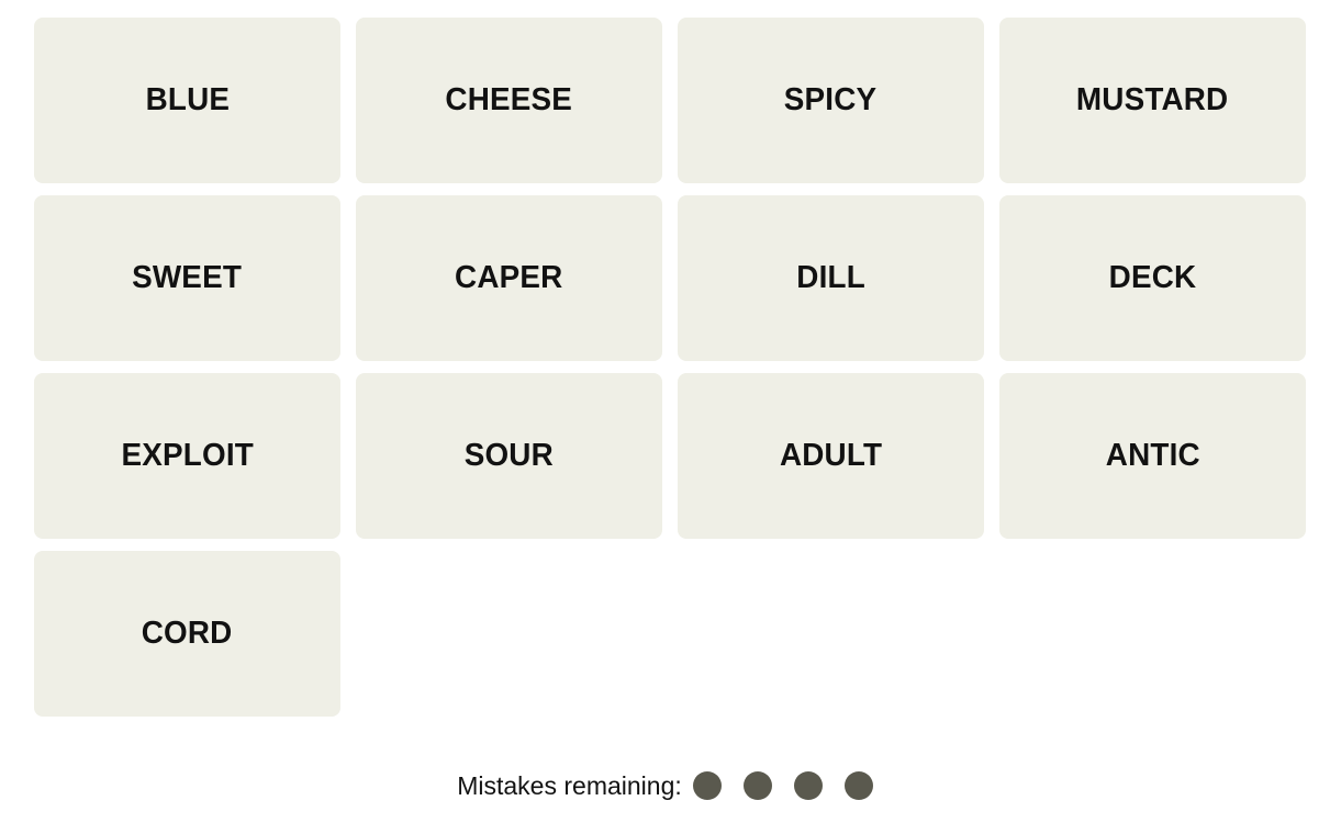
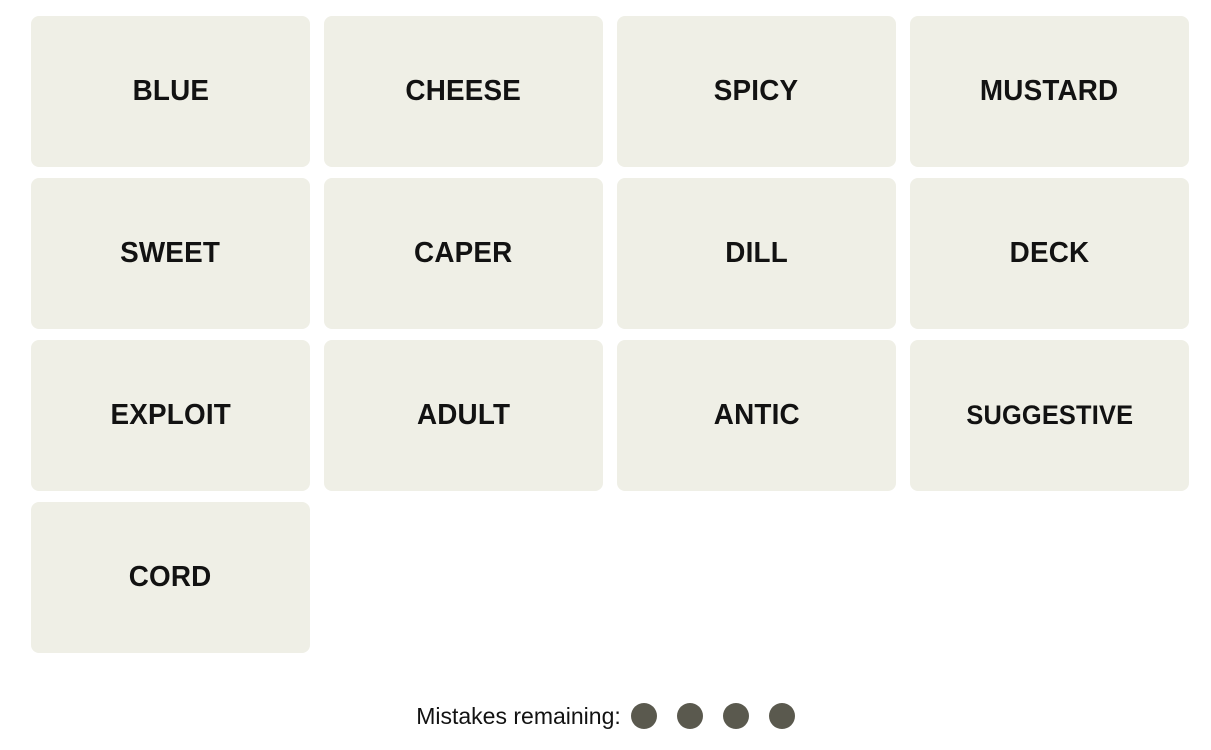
  BLUE
  CHEESE
  SPICY
  MUSTARD
  SWEET
  CAPER
  DILL
  DECK
  EXPLOIT
- SOUR
  ADULT
  ANTIC
+ SUGGESTIVE
  CORD
  Mistakes remaining:
